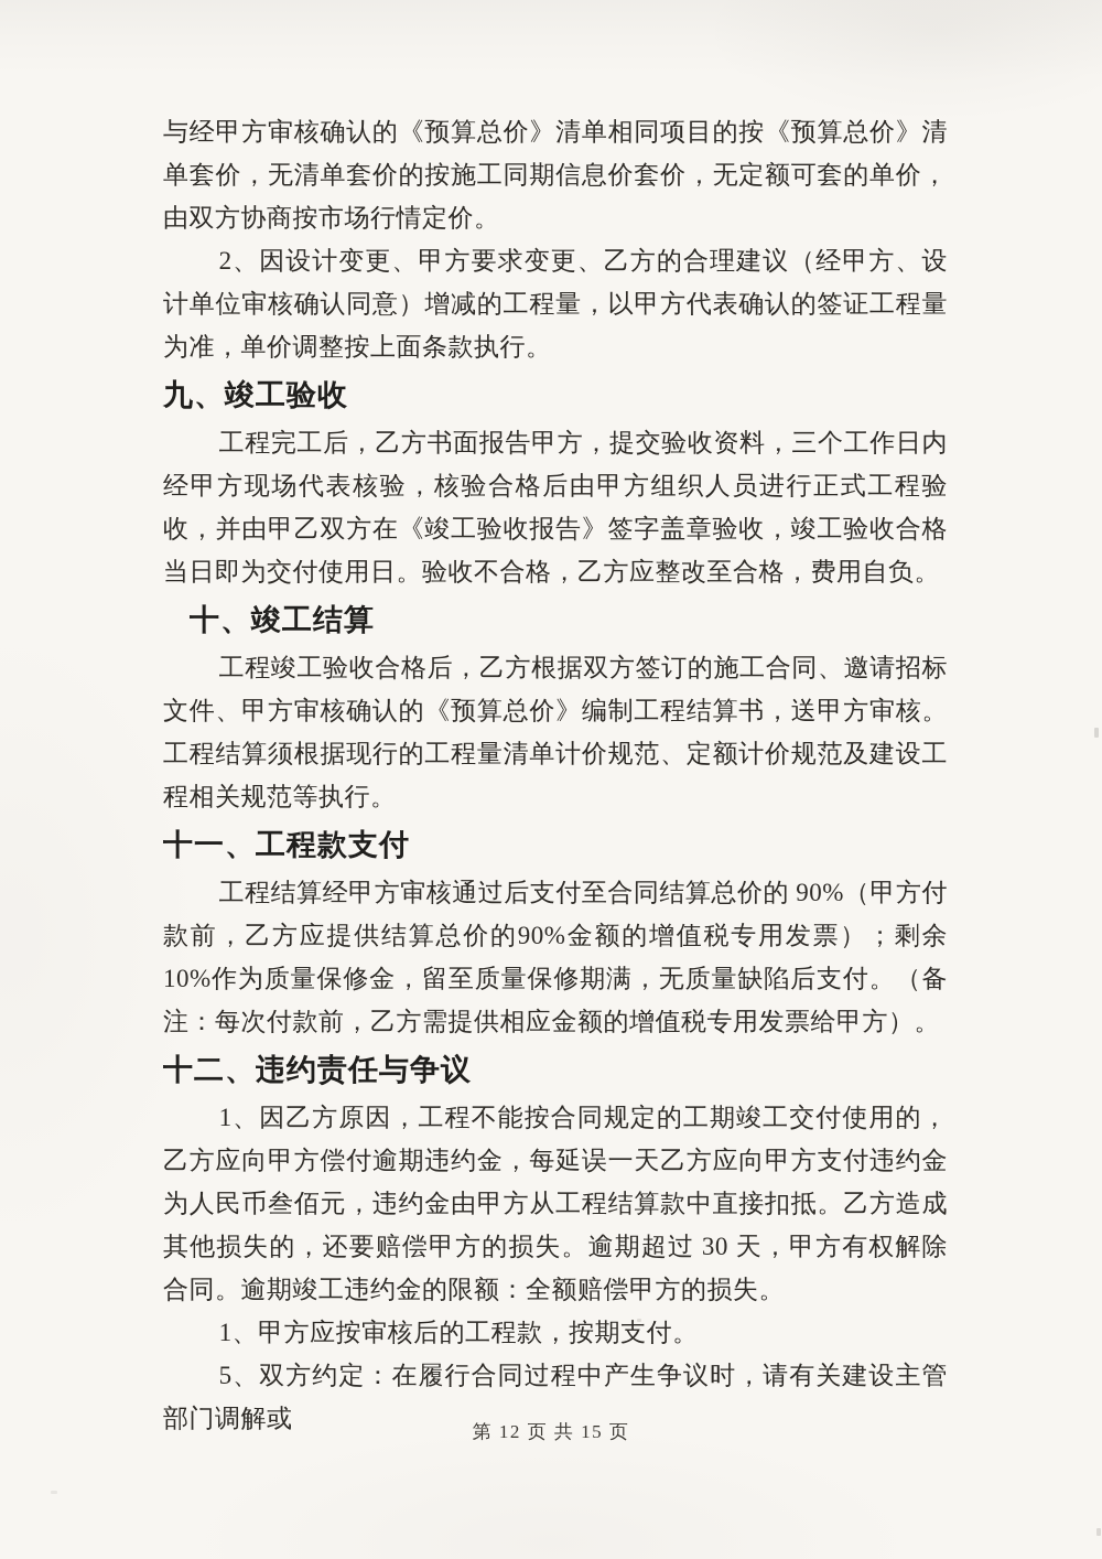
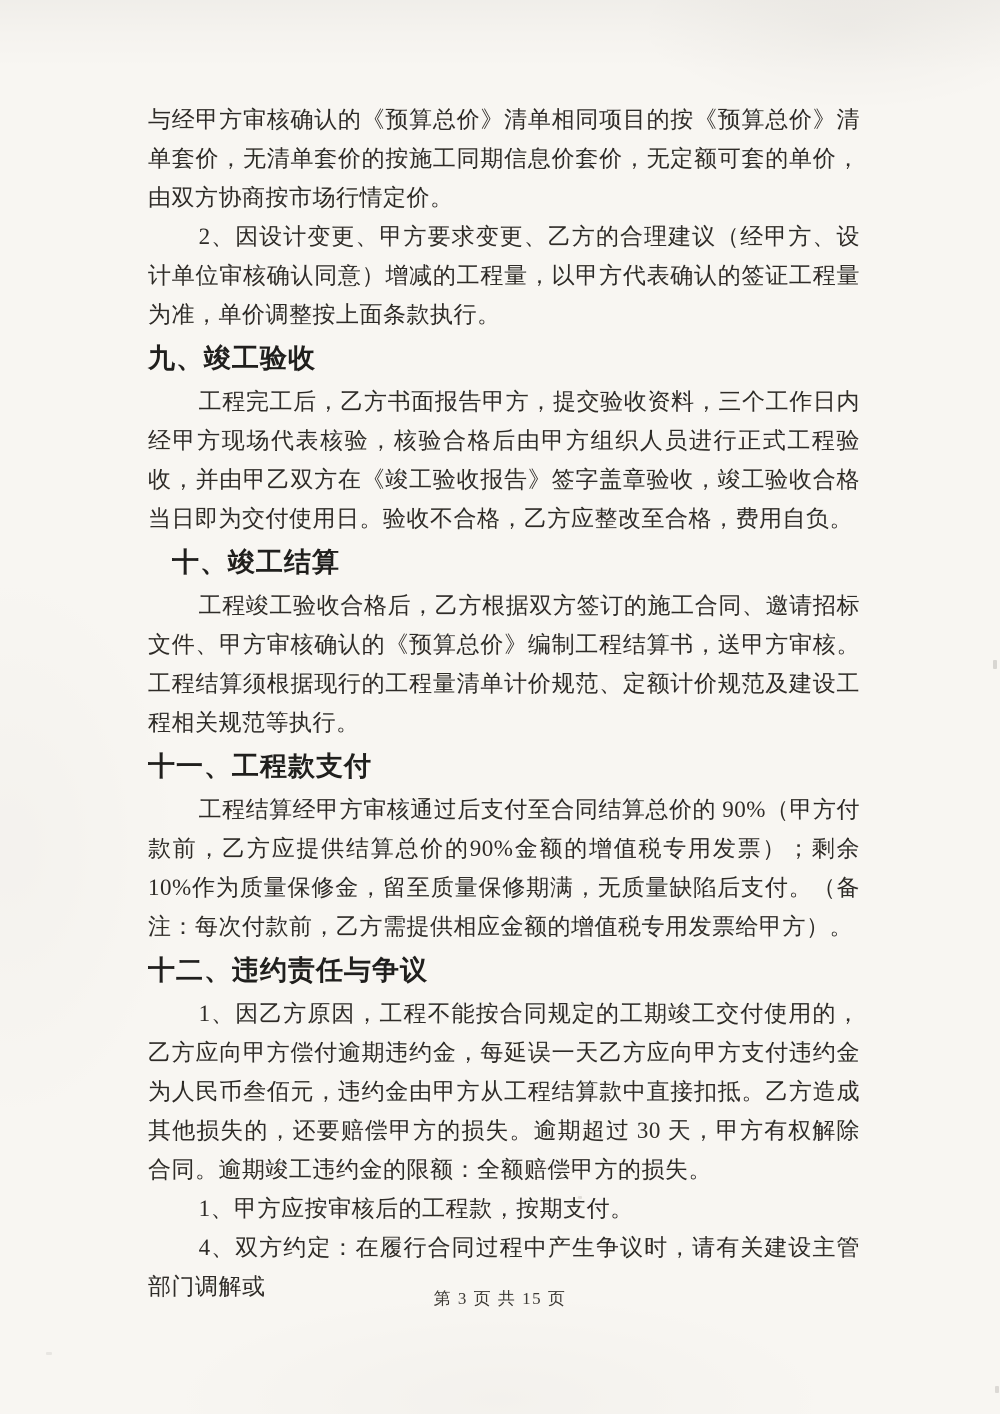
  与经甲方审核确认的《预算总价》清单相同项目的按《预算总价》清单套价，无清单套价的按施工同期信息价套价，无定额可套的单价，由双方协商按市场行情定价。
  2、因设计变更、甲方要求变更、乙方的合理建议（经甲方、设计单位审核确认同意）增减的工程量，以甲方代表确认的签证工程量为准，单价调整按上面条款执行。
  九、竣工验收
  工程完工后，乙方书面报告甲方，提交验收资料，三个工作日内经甲方现场代表核验，核验合格后由甲方组织人员进行正式工程验收，并由甲乙双方在《竣工验收报告》签字盖章验收，竣工验收合格当日即为交付使用日。验收不合格，乙方应整改至合格，费用自负。
  十、竣工结算
  工程竣工验收合格后，乙方根据双方签订的施工合同、邀请招标文件、甲方审核确认的《预算总价》编制工程结算书，送甲方审核。工程结算须根据现行的工程量清单计价规范、定额计价规范及建设工程相关规范等执行。
  十一、工程款支付
  工程结算经甲方审核通过后支付至合同结算总价的 90%（甲方付款前，乙方应提供结算总价的90%金额的增值税专用发票）；剩余 10%作为质量保修金，留至质量保修期满，无质量缺陷后支付。（备注：每次付款前，乙方需提供相应金额的增值税专用发票给甲方）。
  十二、违约责任与争议
  1、因乙方原因，工程不能按合同规定的工期竣工交付使用的，乙方应向甲方偿付逾期违约金，每延误一天乙方应向甲方支付违约金为人民币叁佰元，违约金由甲方从工程结算款中直接扣抵。乙方造成其他损失的，还要赔偿甲方的损失。逾期超过 30 天，甲方有权解除合同。逾期竣工违约金的限额：全额赔偿甲方的损失。
  1、甲方应按审核后的工程款，按期支付。
- 5、双方约定：在履行合同过程中产生争议时，请有关建设主管部门调解或
+ 4、双方约定：在履行合同过程中产生争议时，请有关建设主管部门调解或
- 第 12 页 共 15 页
+ 第 3 页 共 15 页
